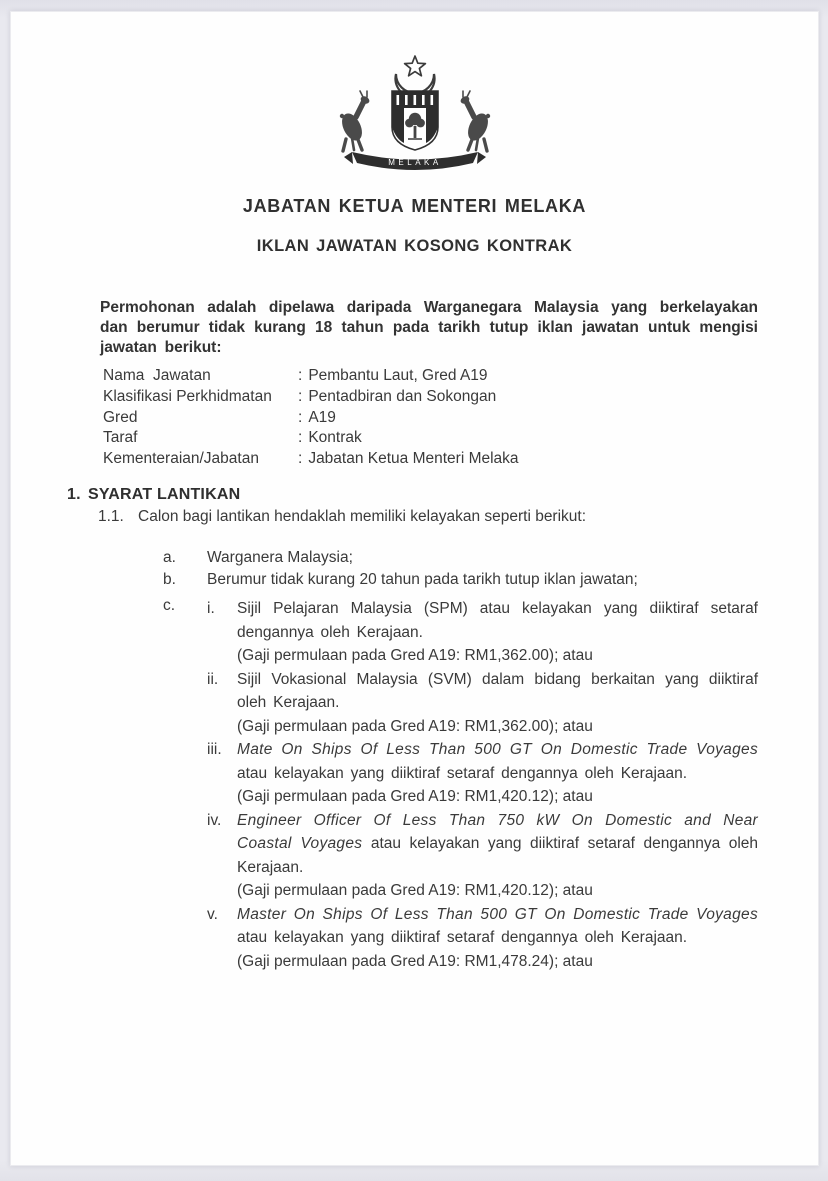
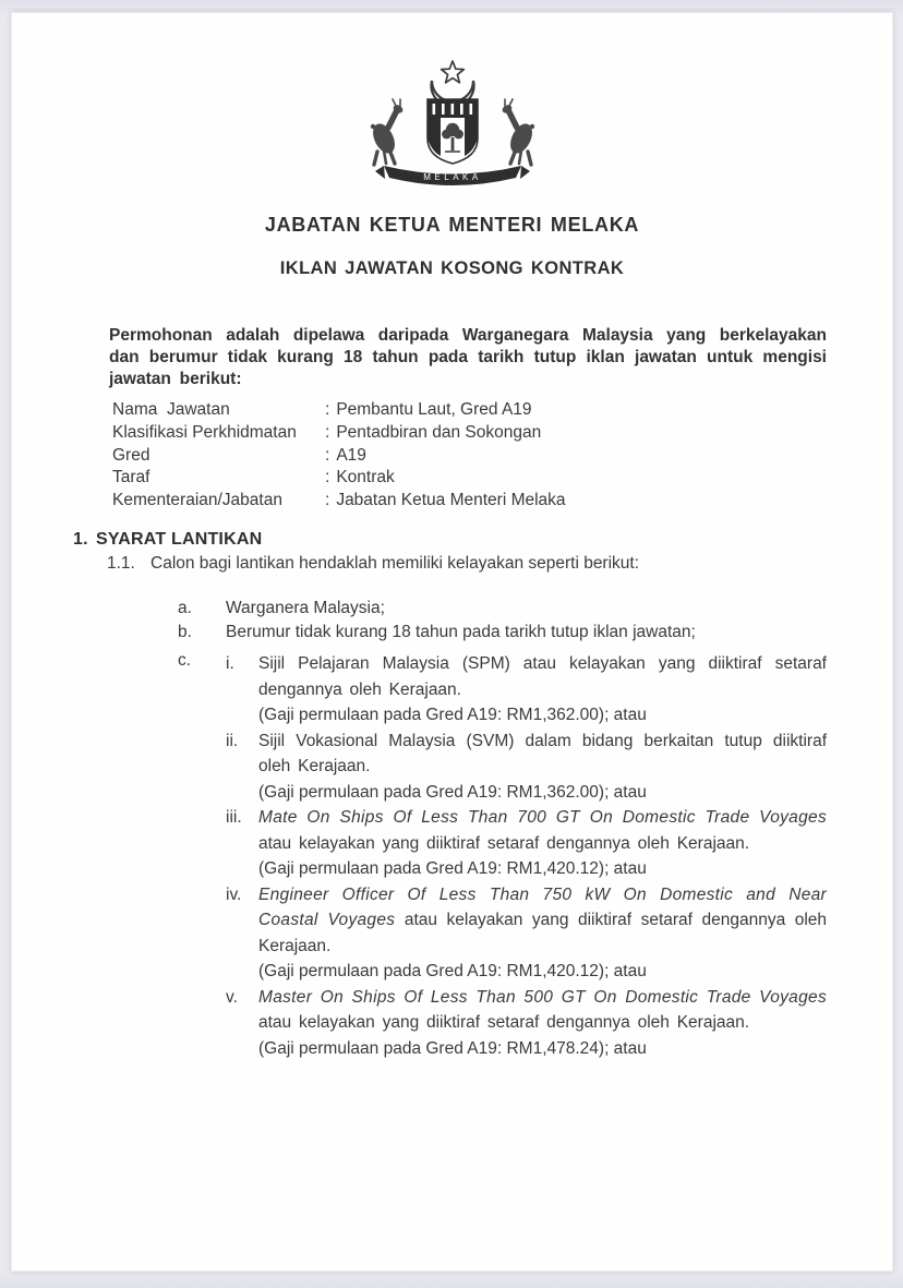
  MELAKA
  JABATAN KETUA MENTERI MELAKA
  IKLAN JAWATAN KOSONG KONTRAK
  Permohonan adalah dipelawa daripada Warganegara Malaysia yang berkelayakan dan berumur tidak kurang 18 tahun pada tarikh tutup iklan jawatan untuk mengisi jawatan berikut:
  Nama Jawatan : Pembantu Laut, Gred A19
  Klasifikasi Perkhidmatan : Pentadbiran dan Sokongan
  Gred : A19
  Taraf : Kontrak
  Kementeraian/Jabatan : Jabatan Ketua Menteri Melaka
  1. SYARAT LANTIKAN
  1.1. Calon bagi lantikan hendaklah memiliki kelayakan seperti berikut:
  a. Warganera Malaysia;
- b. Berumur tidak kurang 20 tahun pada tarikh tutup iklan jawatan;
+ b. Berumur tidak kurang 18 tahun pada tarikh tutup iklan jawatan;
  c.
  i.
  Sijil Pelajaran Malaysia (SPM) atau kelayakan yang diiktiraf setaraf dengannya oleh Kerajaan.
  (Gaji permulaan pada Gred A19: RM1,362.00); atau
  ii.
- Sijil Vokasional Malaysia (SVM) dalam bidang berkaitan yang diiktiraf oleh Kerajaan.
+ Sijil Vokasional Malaysia (SVM) dalam bidang berkaitan tutup diiktiraf oleh Kerajaan.
  (Gaji permulaan pada Gred A19: RM1,362.00); atau
  iii.
- Mate On Ships Of Less Than 500 GT On Domestic Trade Voyages atau kelayakan yang diiktiraf setaraf dengannya oleh Kerajaan.
+ Mate On Ships Of Less Than 700 GT On Domestic Trade Voyages atau kelayakan yang diiktiraf setaraf dengannya oleh Kerajaan.
  (Gaji permulaan pada Gred A19: RM1,420.12); atau
  iv.
  Engineer Officer Of Less Than 750 kW On Domestic and Near Coastal Voyages atau kelayakan yang diiktiraf setaraf dengannya oleh Kerajaan.
  (Gaji permulaan pada Gred A19: RM1,420.12); atau
  v.
  Master On Ships Of Less Than 500 GT On Domestic Trade Voyages atau kelayakan yang diiktiraf setaraf dengannya oleh Kerajaan.
  (Gaji permulaan pada Gred A19: RM1,478.24); atau
